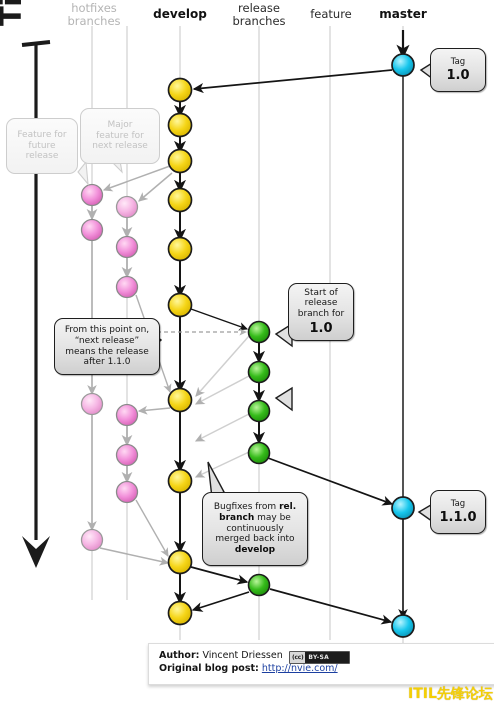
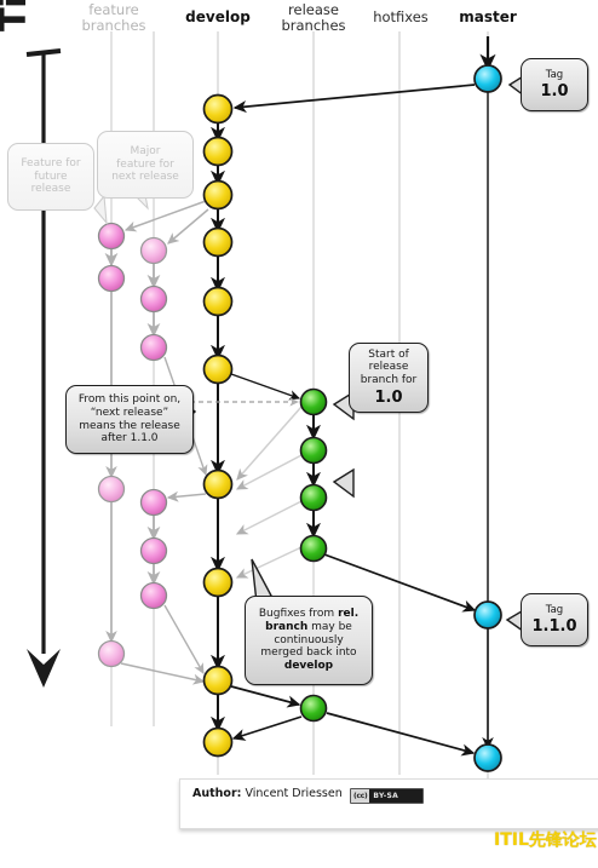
- hotfixes
+ feature
  branches
  develop
  release
  branches
- feature
+ hotfixes
  master
  Feature for
  future
  release
  Major
  feature for
  next release
  From this point on,
  “next release”
  means the release
  after 1.1.0
  Start of
  release
  branch for
  1.0
  Bugfixes from rel.
  branch may be
  continuously
  merged back into
  develop
  Tag
  1.0
  Tag
  1.1.0
  Author: Vincent Driessen
- Original blog post: http://nvie.com/
  ITIL先锋论坛
